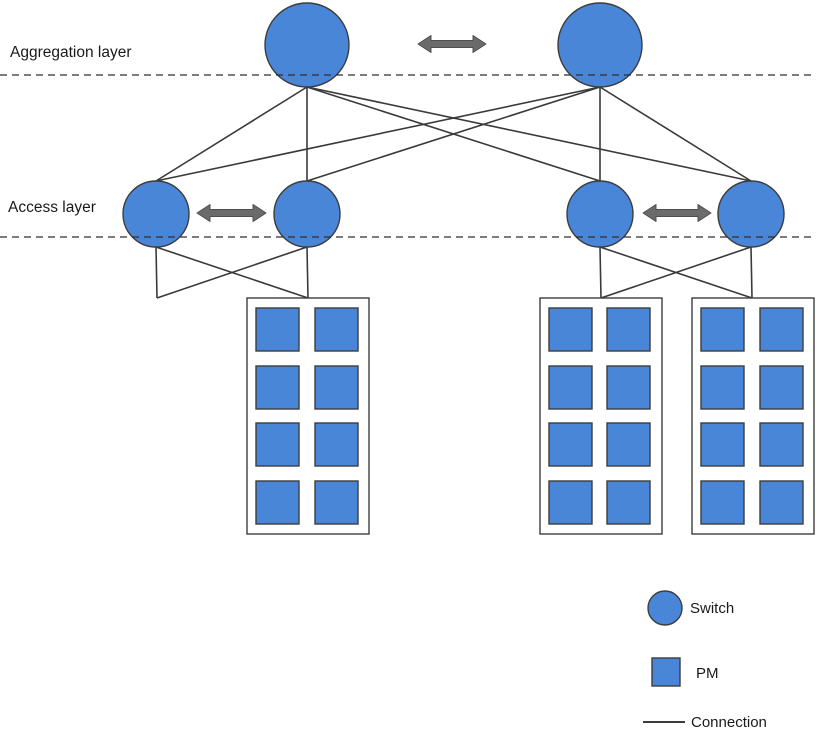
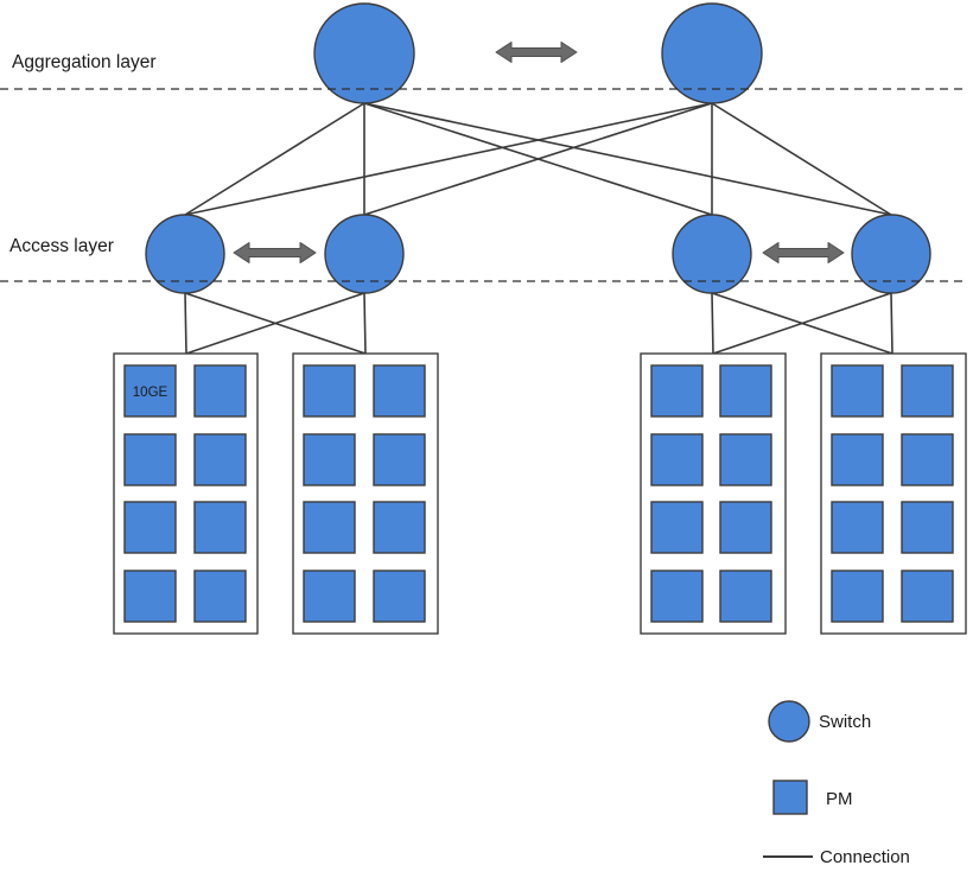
+ 10GE
  Aggregation layer
  Access layer
  Switch
  PM
  Connection
